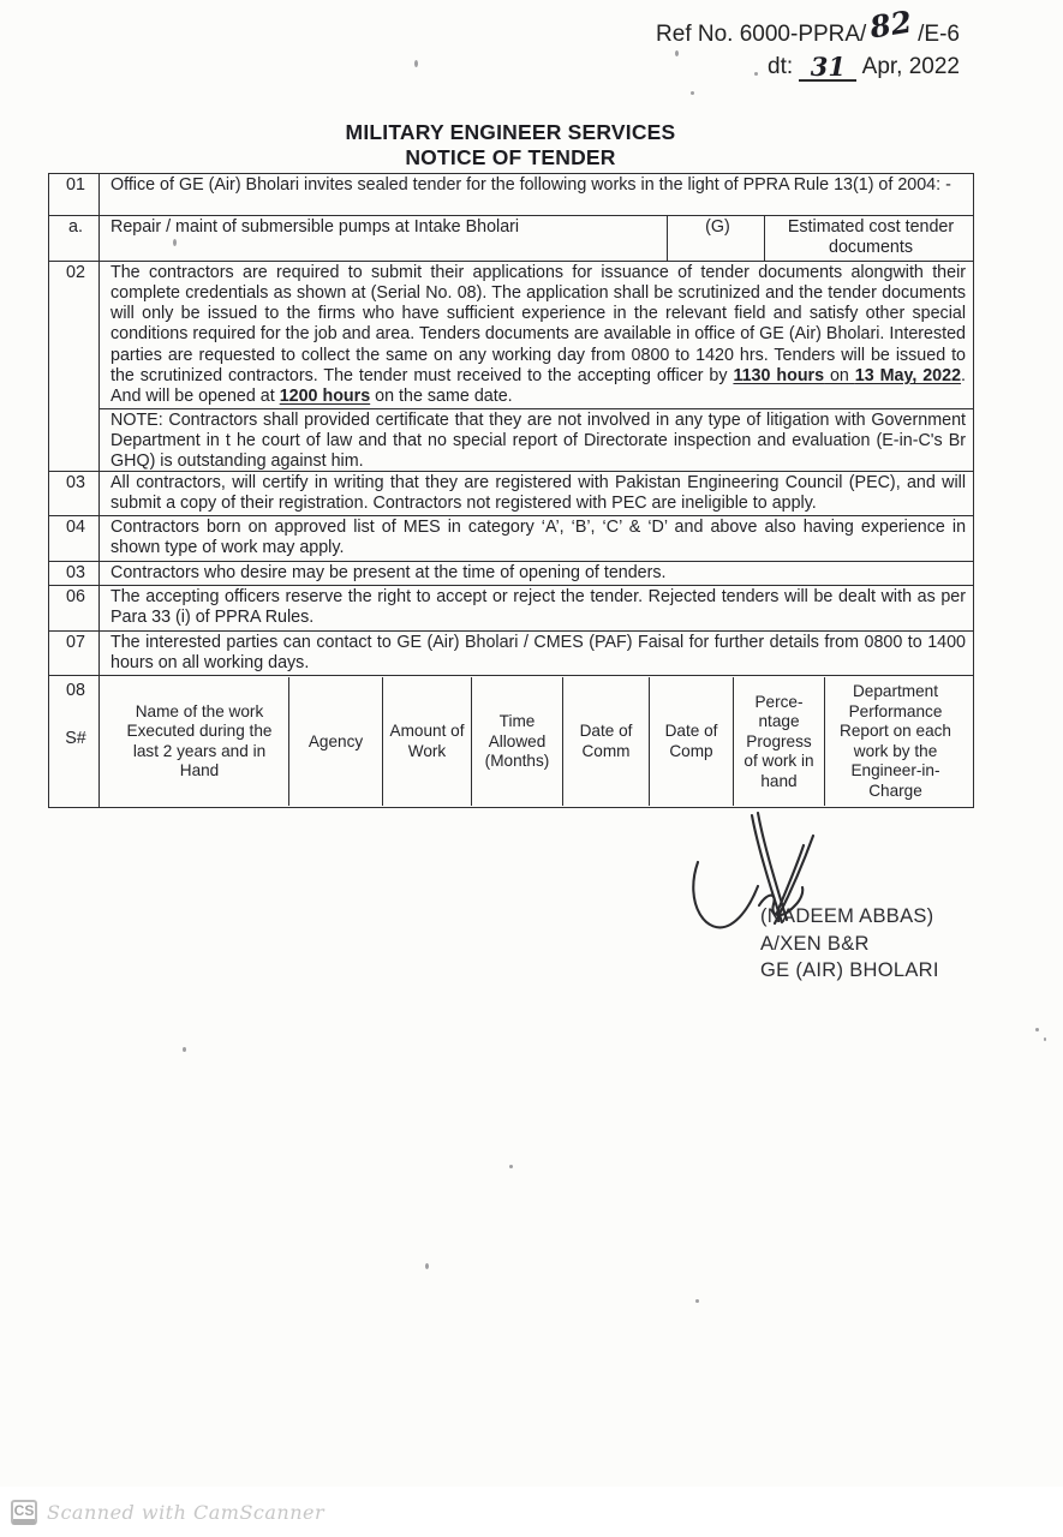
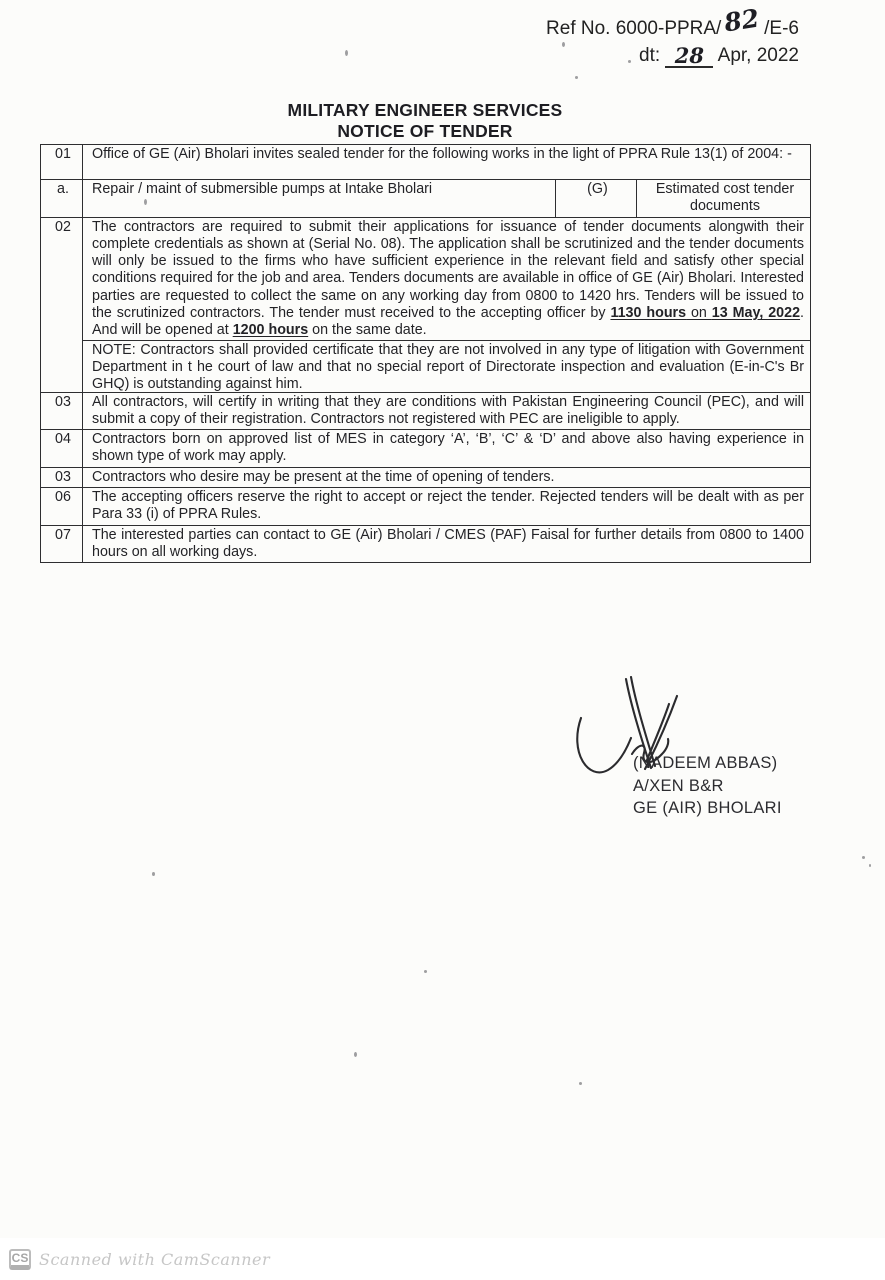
- dt: 31 Apr, 2022
+ dt: 28 Apr, 2022
  MILITARY ENGINEER SERVICES
  NOTICE OF TENDER
  01	Office of GE (Air) Bholari invites sealed tender for the following works in the light of PPRA Rule 13(1) of 2004: -
  a.	Repair / maint of submersible pumps at Intake Bholari	(G)	Estimated cost tender documents
  02	The contractors are required to submit their applications for issuance of tender documents alongwith their complete credentials as shown at (Serial No. 08). The application shall be scrutinized and the tender documents will only be issued to the firms who have sufficient experience in the relevant field and satisfy other special conditions required for the job and area. Tenders documents are available in office of GE (Air) Bholari. Interested parties are requested to collect the same on any working day from 0800 to 1420 hrs. Tenders will be issued to the scrutinized contractors. The tender must received to the accepting officer by 1130 hours on 13 May, 2022. And will be opened at 1200 hours on the same date. NOTE: Contractors shall provided certificate that they are not involved in any type of litigation with Government Department in t he court of law and that no special report of Directorate inspection and evaluation (E-in-C's Br GHQ) is outstanding against him.
- 03	All contractors, will certify in writing that they are registered with Pakistan Engineering Council (PEC), and will submit a copy of their registration. Contractors not registered with PEC are ineligible to apply.
+ 03	All contractors, will certify in writing that they are conditions with Pakistan Engineering Council (PEC), and will submit a copy of their registration. Contractors not registered with PEC are ineligible to apply.
  04	Contractors born on approved list of MES in category ‘A’, ‘B’, ‘C’ & ‘D’ and above also having experience in shown type of work may apply.
  03	Contractors who desire may be present at the time of opening of tenders.
  06	The accepting officers reserve the right to accept or reject the tender. Rejected tenders will be dealt with as per Para 33 (i) of PPRA Rules.
  07	The interested parties can contact to GE (Air) Bholari / CMES (PAF) Faisal for further details from 0800 to 1400 hours on all working days.
- 08 S#	Name of the work Executed during the last 2 years and in Hand Agency Amount of Work Time Allowed (Months) Date of Comm Date of Comp Perce- ntage Progress of work in hand Department Performance Report on each work by the Engineer-in- Charge
  (NADEEM ABBAS)
  A/XEN B&R
  GE (AIR) BHOLARI
  CS
  Scanned with CamScanner
